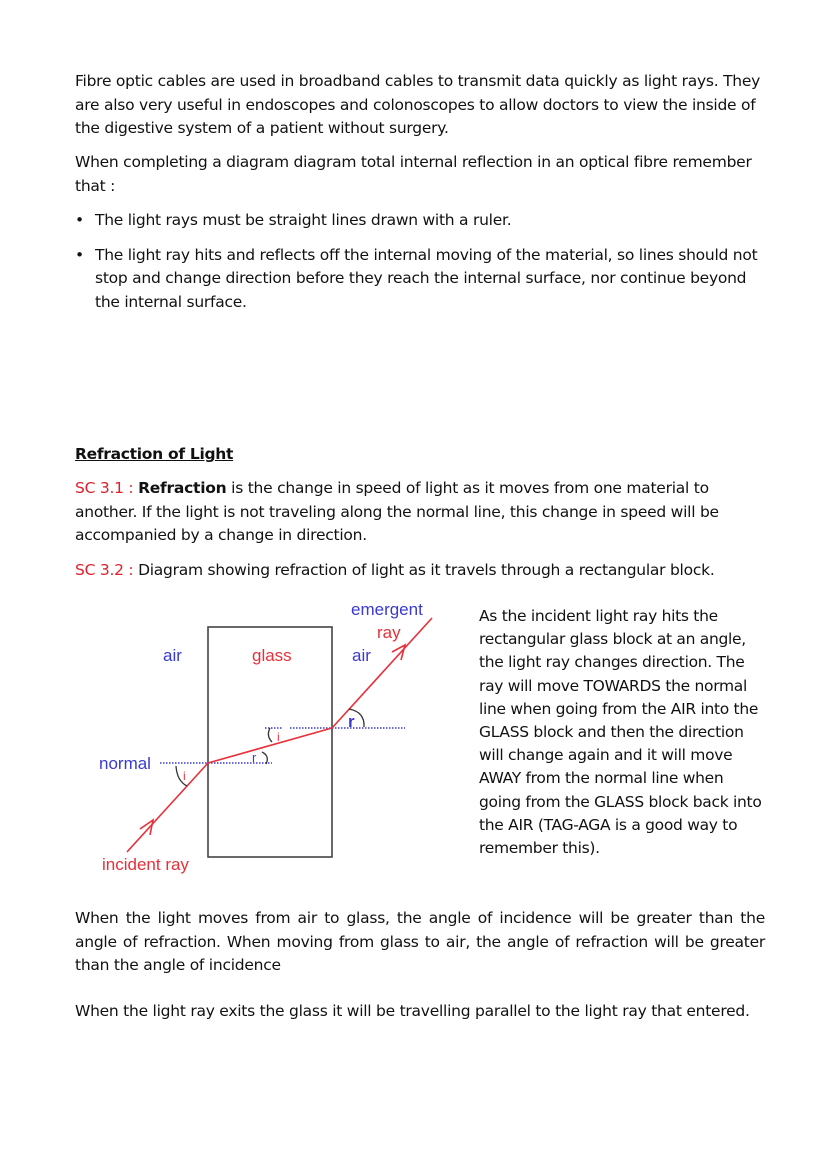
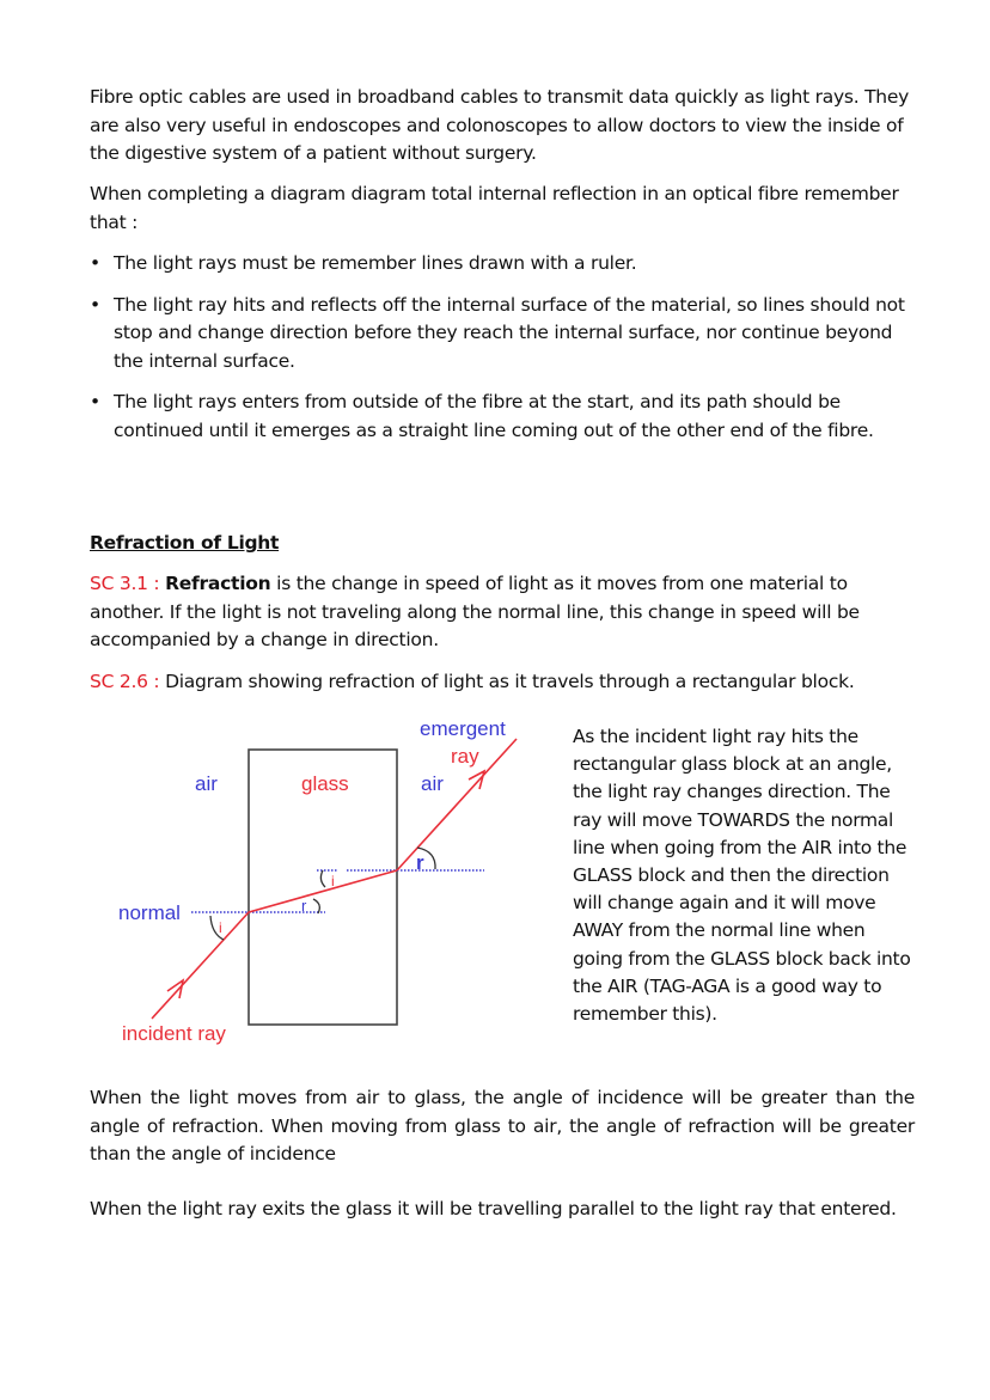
  Fibre optic cables are used in broadband cables to transmit data quickly as light rays. They are also very useful in endoscopes and colonoscopes to allow doctors to view the inside of the digestive system of a patient without surgery.
  When completing a diagram diagram total internal reflection in an optical fibre remember that :
- The light rays must be straight lines drawn with a ruler.
+ The light rays must be remember lines drawn with a ruler.
- The light ray hits and reflects off the internal moving of the material, so lines should not stop and change direction before they reach the internal surface, nor continue beyond the internal surface.
+ The light ray hits and reflects off the internal surface of the material, so lines should not stop and change direction before they reach the internal surface, nor continue beyond the internal surface.
+ The light rays enters from outside of the fibre at the start, and its path should be continued until it emerges as a straight line coming out of the other end of the fibre.
  Refraction of Light
  SC 3.1 : Refraction is the change in speed of light as it moves from one material to another. If the light is not traveling along the normal line, this change in speed will be accompanied by a change in direction.
- SC 3.2 : Diagram showing refraction of light as it travels through a rectangular block.
+ SC 2.6 : Diagram showing refraction of light as it travels through a rectangular block.
  air
  glass
  air
  emergent
  ray
  normal
  incident ray
  i
  r
  i
  r
  As the incident light ray hits the rectangular glass block at an angle, the light ray changes direction. The ray will move TOWARDS the normal line when going from the AIR into the GLASS block and then the direction will change again and it will move AWAY from the normal line when going from the GLASS block back into the AIR (TAG-AGA is a good way to remember this).
  When the light moves from air to glass, the angle of incidence will be greater than the angle of refraction. When moving from glass to air, the angle of refraction will be greater than the angle of incidence
  When the light ray exits the glass it will be travelling parallel to the light ray that entered.
